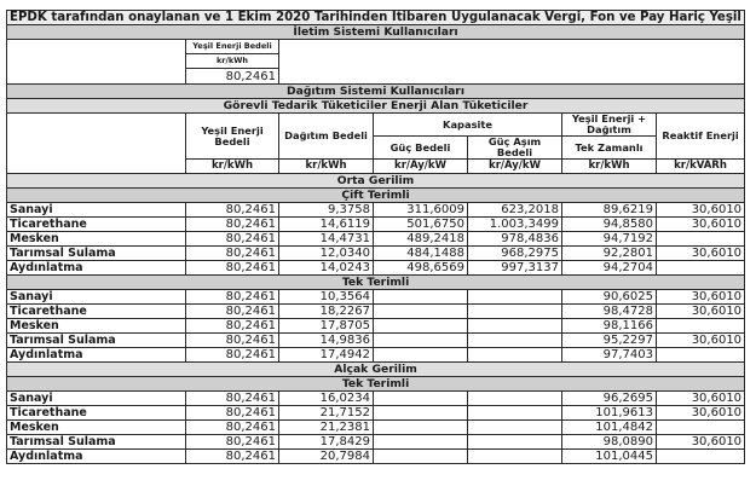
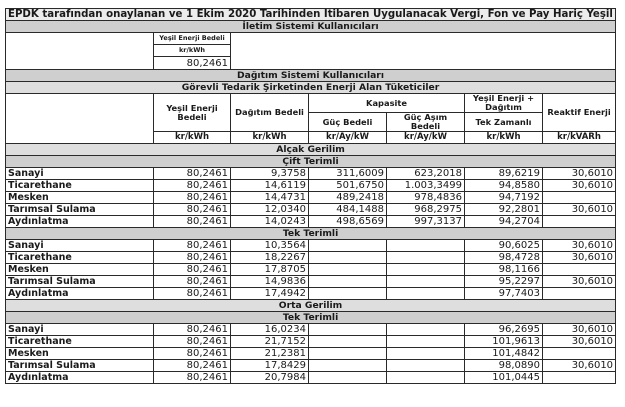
  EPDK tarafından onaylanan ve 1 Ekim 2020 Tarihinden İtibaren Uygulanacak Vergi, Fon ve Pay Hariç Yeşil
  İletim Sistemi Kullanıcıları
  	Yeşil Enerji Bedeli
  kr/kWh
  80,2461
  Dağıtım Sistemi Kullanıcıları
- Görevli Tedarik Tüketiciler Enerji Alan Tüketiciler
+ Görevli Tedarik Şirketinden Enerji Alan Tüketiciler
  	Yeşil Enerji Bedeli	Dağıtım Bedeli	Kapasite	Yeşil Enerji + Dağıtım	Reaktif Enerji
  Güç Bedeli	Güç Aşım Bedeli	Tek Zamanlı
  kr/kWh	kr/kWh	kr/Ay/kW	kr/Ay/kW	kr/kWh	kr/kVARh
- Orta Gerilim
+ Alçak Gerilim
  Çift Terimli
  Sanayi	80,2461	9,3758	311,6009	623,2018	89,6219	30,6010
  Ticarethane	80,2461	14,6119	501,6750	1.003,3499	94,8580	30,6010
  Mesken	80,2461	14,4731	489,2418	978,4836	94,7192
  Tarımsal Sulama	80,2461	12,0340	484,1488	968,2975	92,2801	30,6010
  Aydınlatma	80,2461	14,0243	498,6569	997,3137	94,2704
  Tek Terimli
  Sanayi	80,2461	10,3564			90,6025	30,6010
  Ticarethane	80,2461	18,2267			98,4728	30,6010
  Mesken	80,2461	17,8705			98,1166
  Tarımsal Sulama	80,2461	14,9836			95,2297	30,6010
  Aydınlatma	80,2461	17,4942			97,7403
- Alçak Gerilim
+ Orta Gerilim
  Tek Terimli
  Sanayi	80,2461	16,0234			96,2695	30,6010
  Ticarethane	80,2461	21,7152			101,9613	30,6010
  Mesken	80,2461	21,2381			101,4842
  Tarımsal Sulama	80,2461	17,8429			98,0890	30,6010
  Aydınlatma	80,2461	20,7984			101,0445
